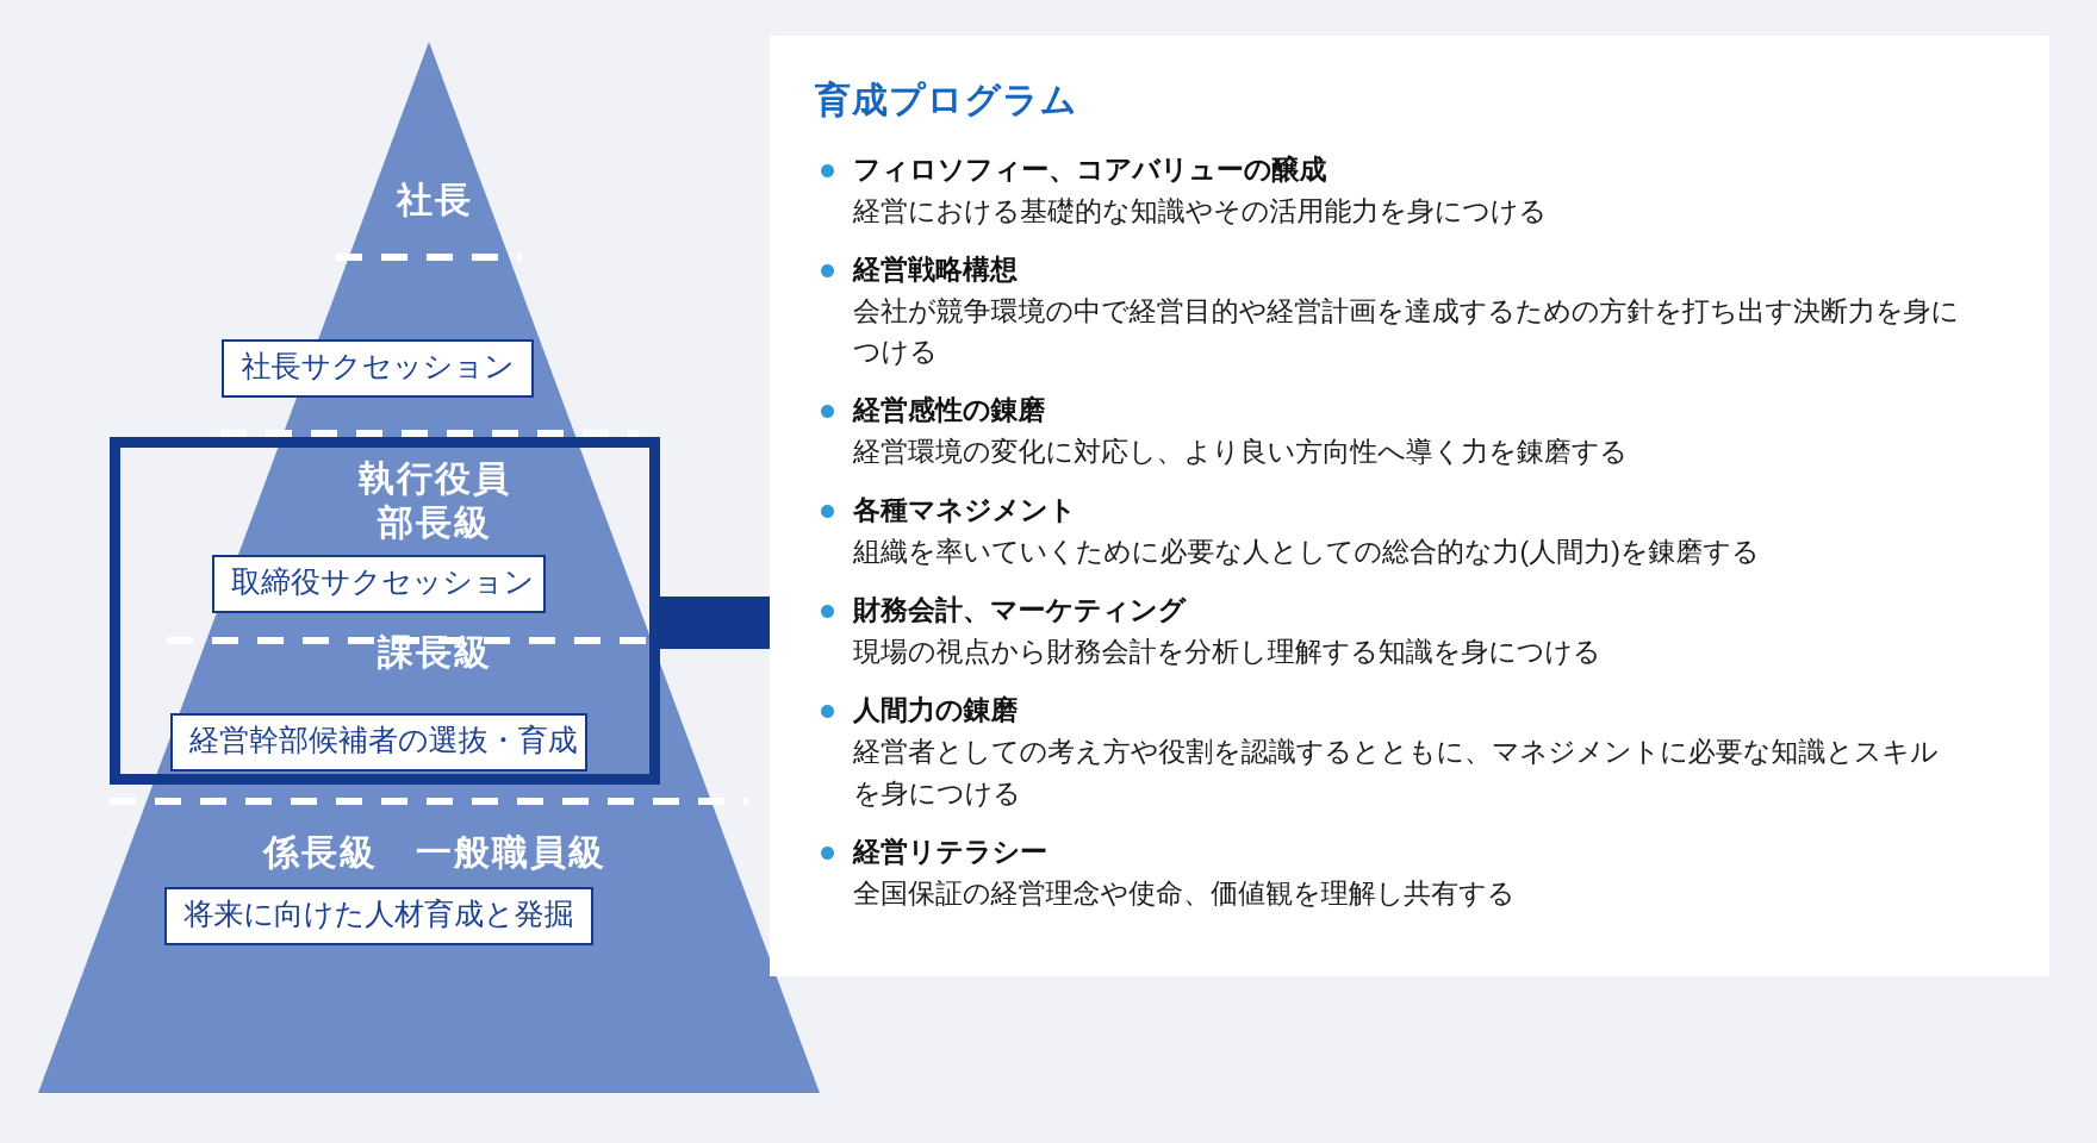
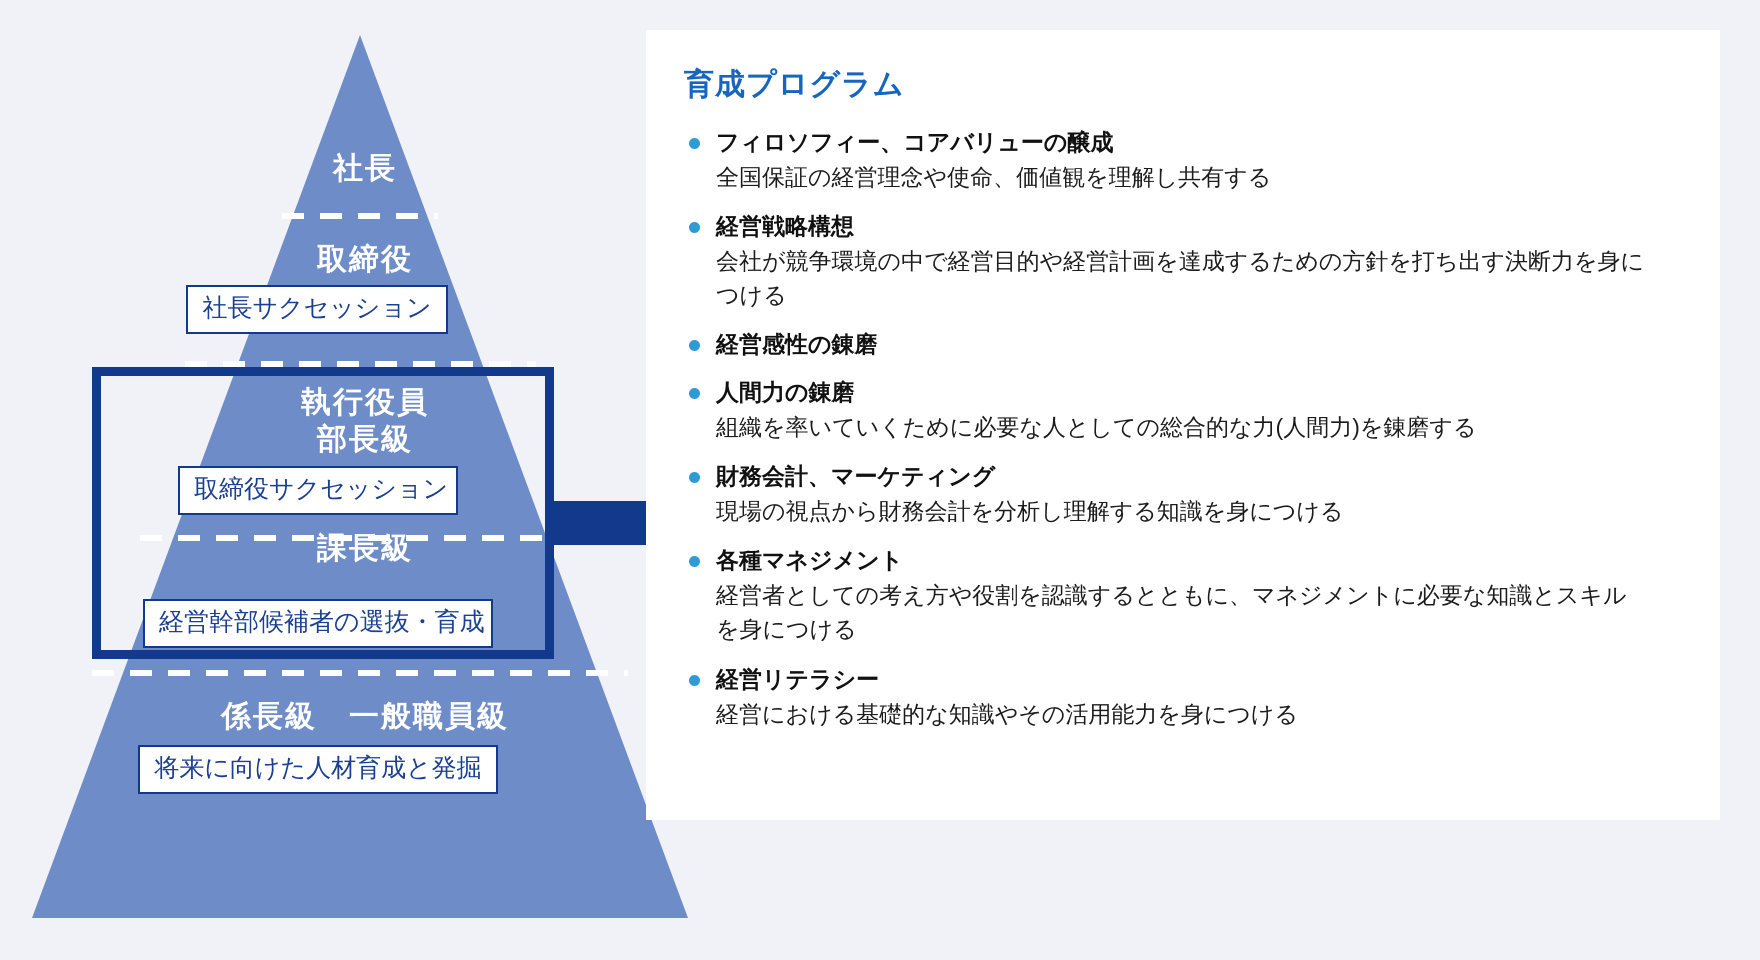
  社長
+ 取締役
  社長サクセッション
  執行役員
  部長級
  取締役サクセッション
  課長級
  経営幹部候補者の選抜・育成
  係長級 一般職員級
  将来に向けた人材育成と発掘
  育成プログラム
  フィロソフィー、コアバリューの醸成
- 経営における基礎的な知識やその活用能力を身につける
+ 全国保証の経営理念や使命、価値観を理解し共有する
  経営戦略構想
  会社が競争環境の中で経営目的や経営計画を達成するための方針を打ち出す決断力を身につける
  経営感性の錬磨
- 経営環境の変化に対応し、より良い方向性へ導く力を錬磨する
- 各種マネジメント
+ 人間力の錬磨
  組織を率いていくために必要な人としての総合的な力(人間力)を錬磨する
  財務会計、マーケティング
  現場の視点から財務会計を分析し理解する知識を身につける
- 人間力の錬磨
+ 各種マネジメント
  経営者としての考え方や役割を認識するとともに、マネジメントに必要な知識とスキルを身につける
  経営リテラシー
- 全国保証の経営理念や使命、価値観を理解し共有する
+ 経営における基礎的な知識やその活用能力を身につける
